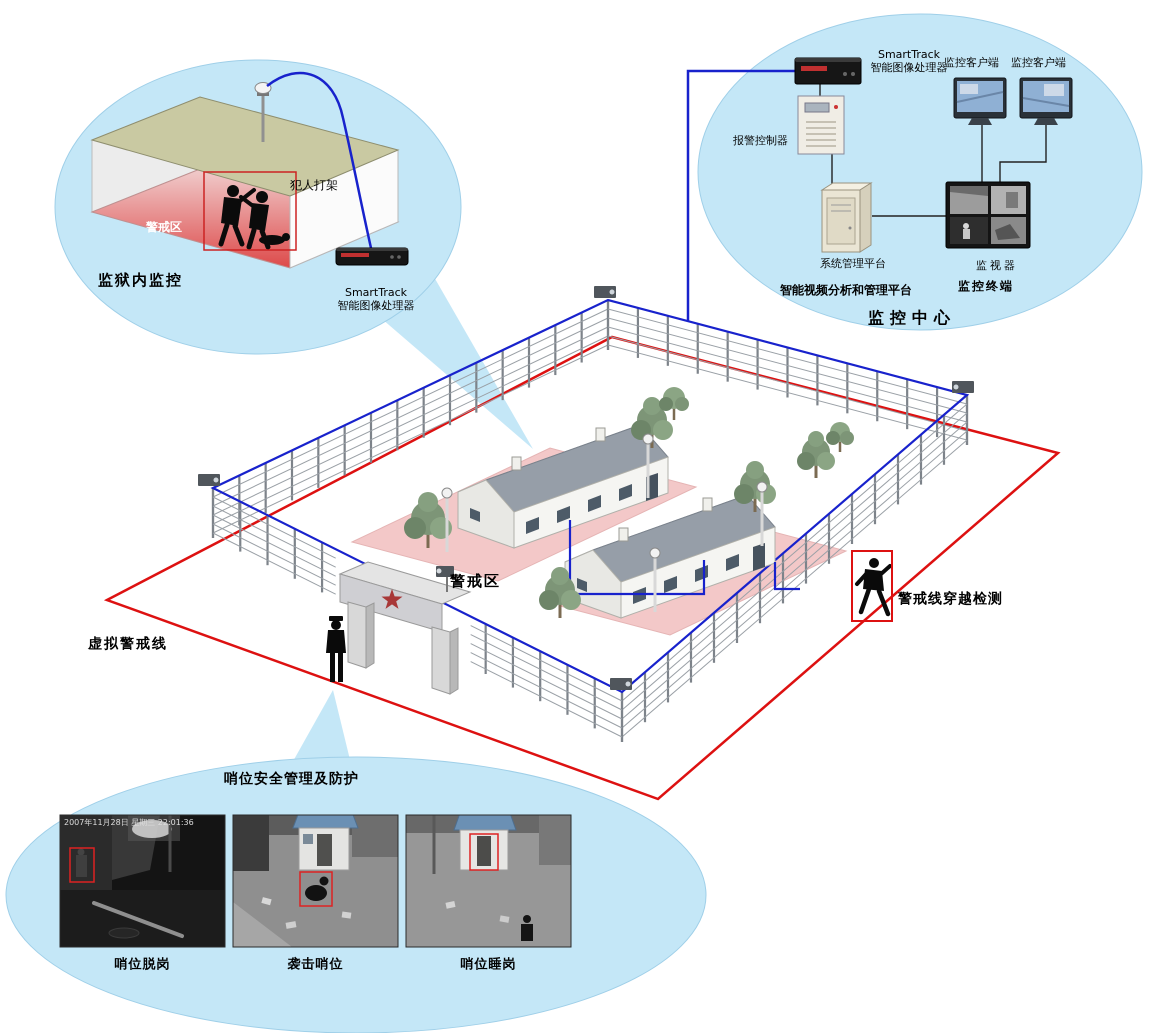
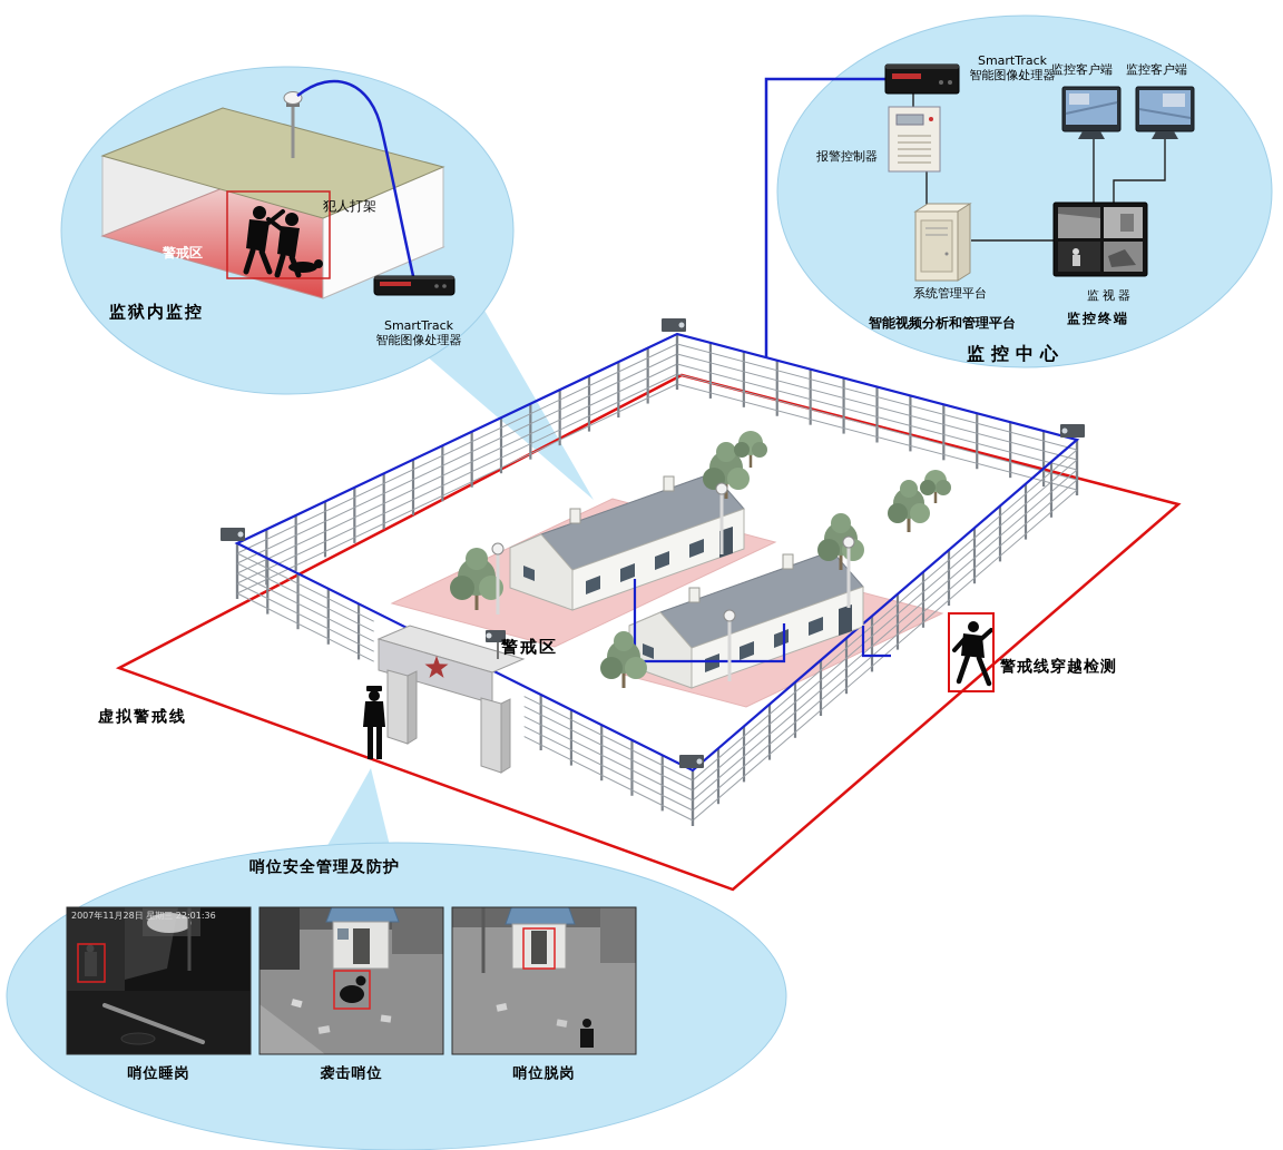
  犯人打架
  警戒区
  监狱内监控
  SmartTrack
  智能图像处理器
  SmartTrack
  智能图像处理器
  监控客户端
  监控客户端
  报警控制器
  系统管理平台
  监视器
  智能视频分析和管理平台
  监控终端
  监控中心
  警戒区
  虚拟警戒线
  警戒线穿越检测
  哨位安全管理及防护
  2007年11月28日 星期三 22:01:36
- 哨位脱岗
+ 哨位睡岗
  袭击哨位
- 哨位睡岗
+ 哨位脱岗
